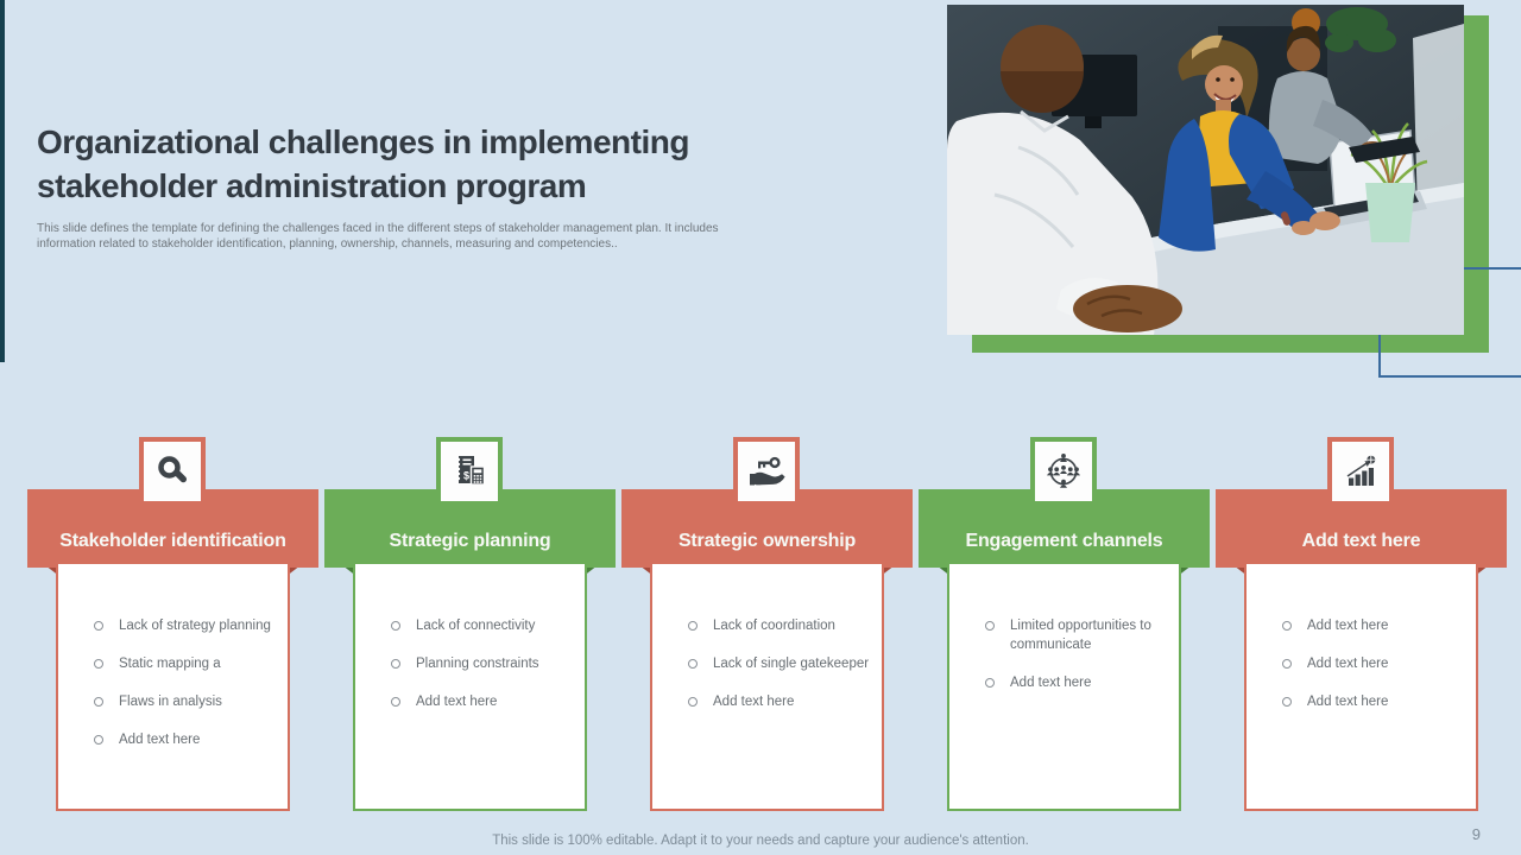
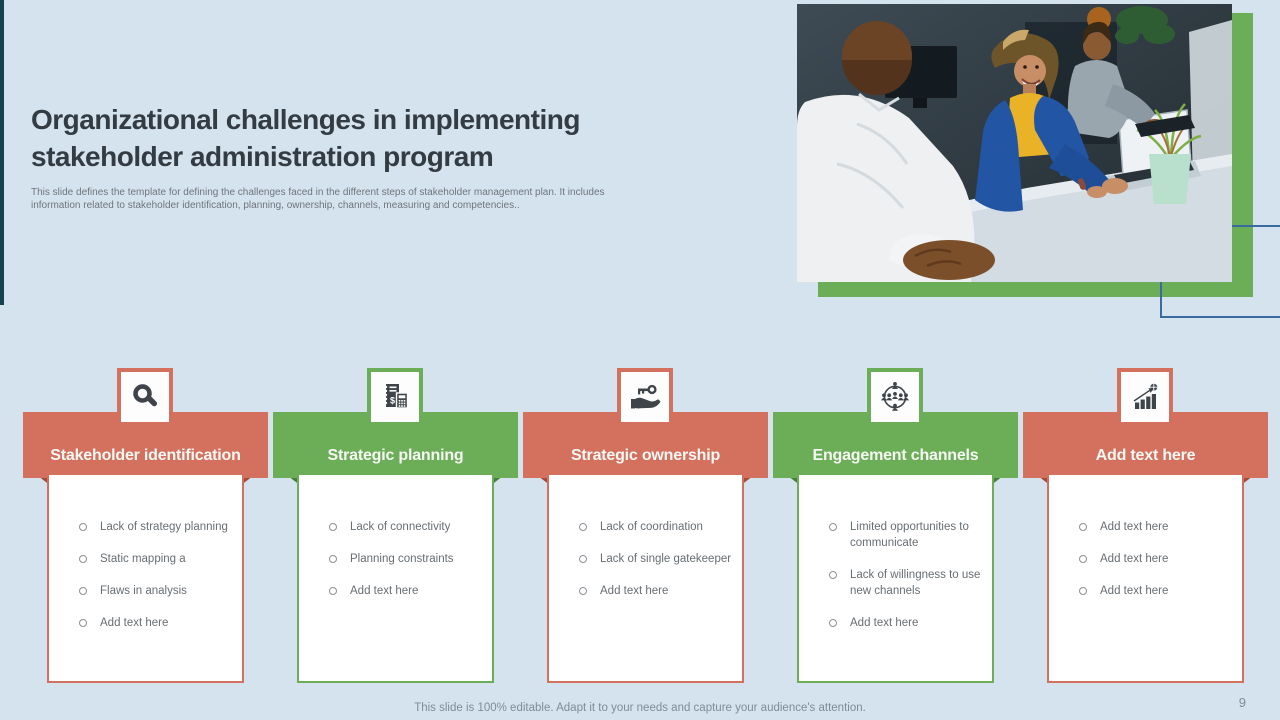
  Organizational challenges in implementing stakeholder administration program
  This slide defines the template for defining the challenges faced in the different steps of stakeholder management plan. It includes information related to stakeholder identification, planning, ownership, channels, measuring and competencies..
  Stakeholder identification
  Lack of strategy planning
  Static mapping a
  Flaws in analysis
  Add text here
  Strategic planning
  Lack of connectivity
  Planning constraints
  Add text here
  $
  Strategic ownership
  Lack of coordination
  Lack of single gatekeeper
  Add text here
  Engagement channels
  Limited opportunities to communicate
+ Lack of willingness to use new channels
  Add text here
  Add text here
  Add text here
  Add text here
  Add text here
  This slide is 100% editable. Adapt it to your needs and capture your audience's attention.
  9
